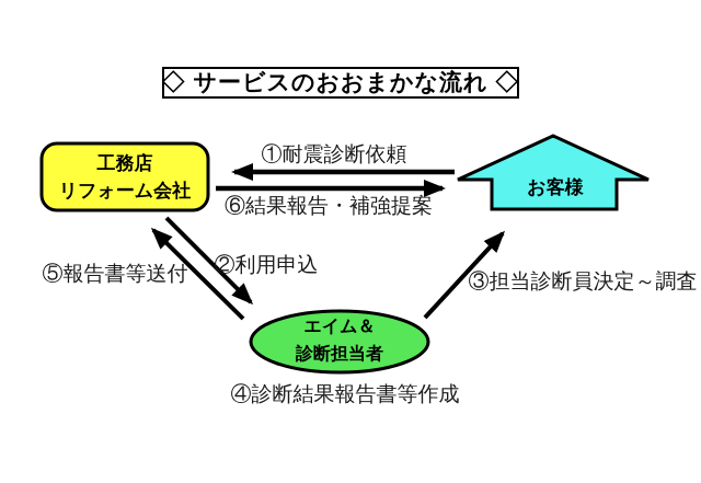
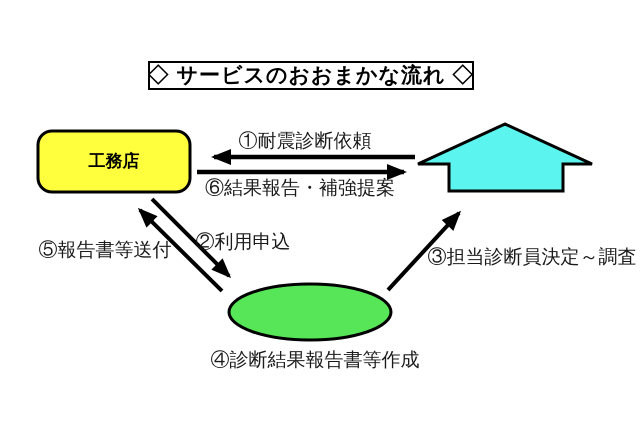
  ◇ サービスのおおまかな流れ ◇
  工務店
- リフォーム会社
- お客様
- エイム＆
- 診断担当者
  ①耐震診断依頼
  ⑥結果報告・補強提案
  ⑤報告書等送付
  ②利用申込
  ③担当診断員決定～調査
  ④診断結果報告書等作成
